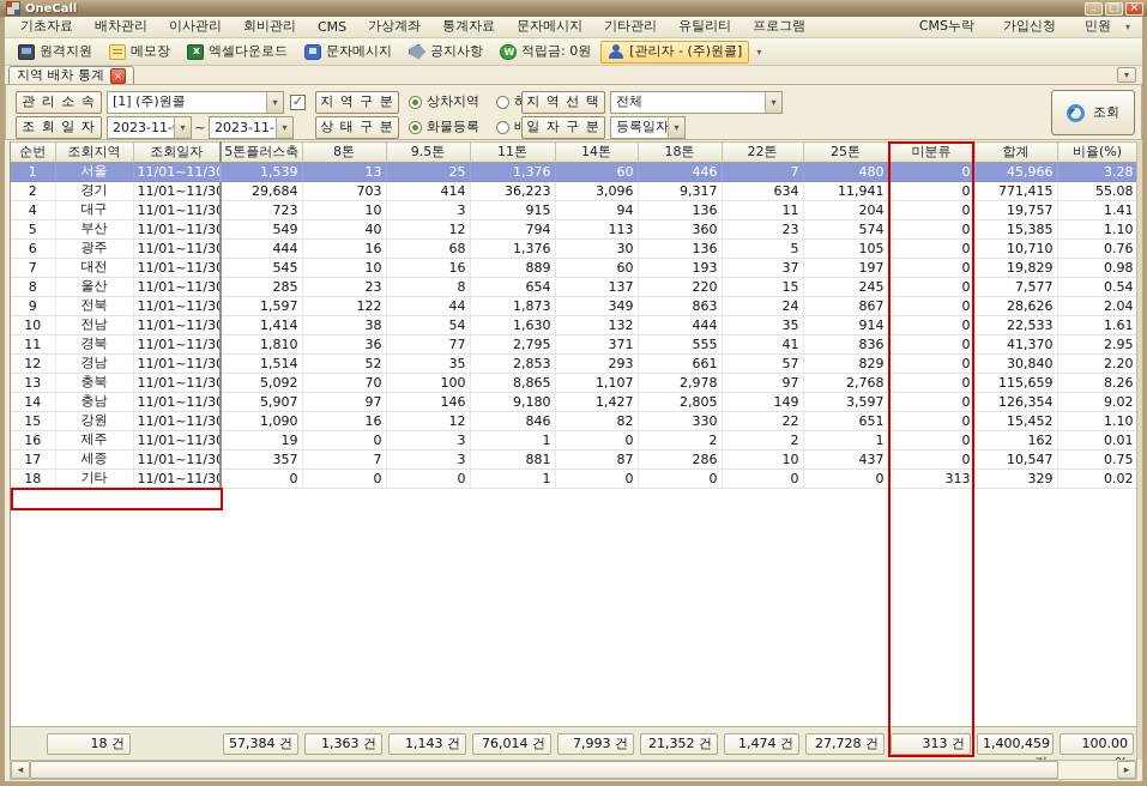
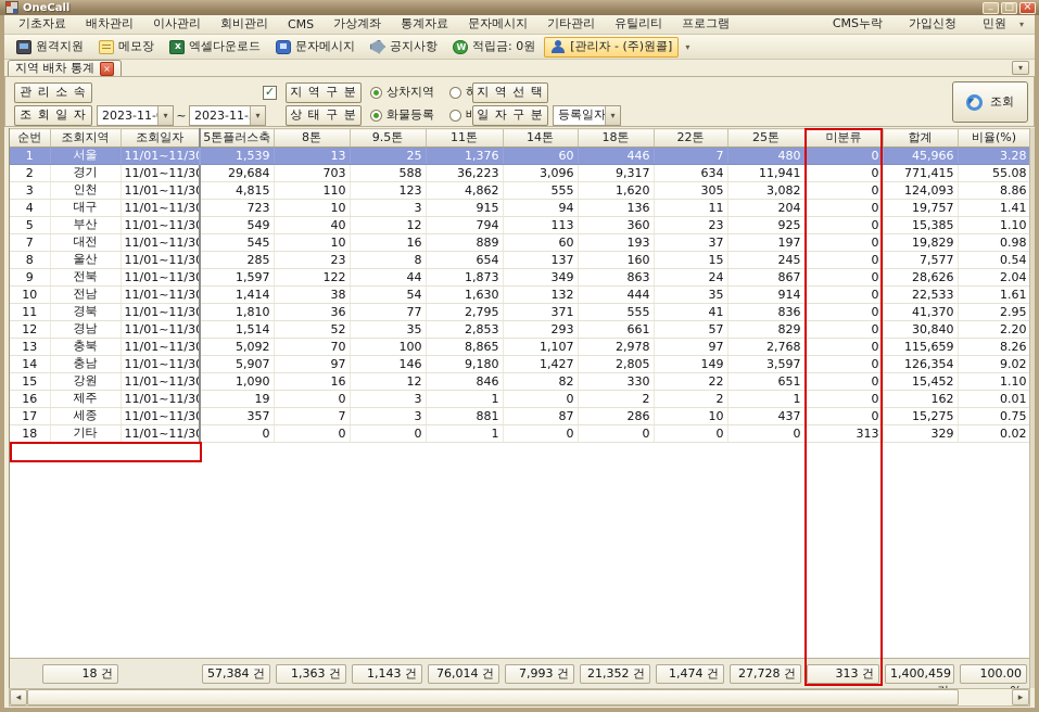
  OneCall
  기초자료
  배차관리
  이사관리
  회비관리
  CMS
  가상계좌
  통계자료
  문자메시지
  기타관리
  유틸리티
  프로그램
  CMS누락
  가입신청
  민원
  원격지원
  메모장
  엑셀다운로드
  문자메시지
  공지사항
  적립금: 0원
  [관리자 - (주)원콜]
  지역 배차 통계
  관 리 소 속
- [1] (주)원콜
  지 역 구 분
  상차지역
  지 역 선 택
- 전체
  조 회 일 자
  2023-11-
  ~
  2023-11-
  상 태 구 분
  화물등록
  일 자 구 분
  등록일자
  조회
  순번	조회지역	조회일자	5톤플러스축	8톤	9.5톤	11톤	14톤	18톤	22톤	25톤	미분류	합계	비율(%)
  1	서울	11/01~11/3	1,539	13	25	1,376	60	446	7	480	0	45,966	3.28
- 2	경기	11/01~11/30	29,684	703	414	36,223	3,096	9,317	634	11,941	0	771,415	55.08
+ 2	경기	11/01~11/30	29,684	703	588	36,223	3,096	9,317	634	11,941	0	771,415	55.08
+ 3	인천	11/01~11/30	4,815	110	123	4,862	555	1,620	305	3,082	0	124,093	8.86
  4	대구	11/01~11/30	723	10	3	915	94	136	11	204	0	19,757	1.41
- 5	부산	11/01~11/30	549	40	12	794	113	360	23	574	0	15,385	1.10
+ 5	부산	11/01~11/30	549	40	12	794	113	360	23	925	0	15,385	1.10
- 6	광주	11/01~11/30	444	16	68	1,376	30	136	5	105	0	10,710	0.76
  7	대전	11/01~11/30	545	10	16	889	60	193	37	197	0	19,829	0.98
- 8	울산	11/01~11/30	285	23	8	654	137	220	15	245	0	7,577	0.54
+ 8	울산	11/01~11/30	285	23	8	654	137	160	15	245	0	7,577	0.54
  9	전북	11/01~11/30	1,597	122	44	1,873	349	863	24	867	0	28,626	2.04
  10	전남	11/01~11/30	1,414	38	54	1,630	132	444	35	914	0	22,533	1.61
  11	경북	11/01~11/30	1,810	36	77	2,795	371	555	41	836	0	41,370	2.95
  12	경남	11/01~11/30	1,514	52	35	2,853	293	661	57	829	0	30,840	2.20
  13	충북	11/01~11/30	5,092	70	100	8,865	1,107	2,978	97	2,768	0	115,659	8.26
  14	충남	11/01~11/30	5,907	97	146	9,180	1,427	2,805	149	3,597	0	126,354	9.02
  15	강원	11/01~11/30	1,090	16	12	846	82	330	22	651	0	15,452	1.10
  16	제주	11/01~11/30	19	0	3	1	0	2	2	1	0	162	0.01
- 17	세종	11/01~11/30	357	7	3	881	87	286	10	437	0	10,547	0.75
+ 17	세종	11/01~11/30	357	7	3	881	87	286	10	437	0	15,275	0.75
  18	기타	11/01~11/30	0	0	0	1	0	0	0	0	313	329	0.02
  18 건
  57,384 건
  1,363 건
  1,143 건
  76,014 건
  7,993 건
  21,352 건
  1,474 건
  27,728 건
  313 건
  1,400,459
  100.00
